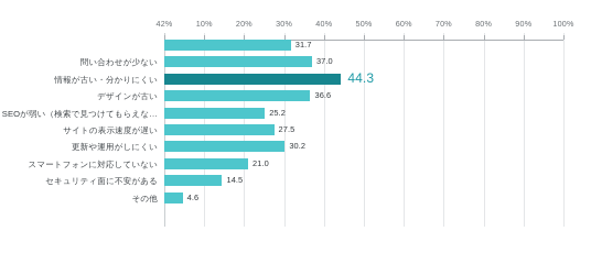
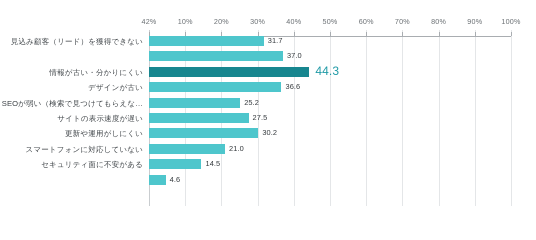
  42%
  10%
  20%
  30%
  40%
  50%
  60%
  70%
  80%
  90%
  100%
+ 見込み顧客（リード）を獲得できない
  31.7
- 問い合わせが少ない
  37.0
  情報が古い・分かりにくい
  44.3
  デザインが古い
  36.6
  SEOが弱い（検索で見つけてもらえな…
  25.2
  サイトの表示速度が遅い
  27.5
  更新や運用がしにくい
  30.2
  スマートフォンに対応していない
  21.0
  セキュリティ面に不安がある
  14.5
- その他
  4.6
